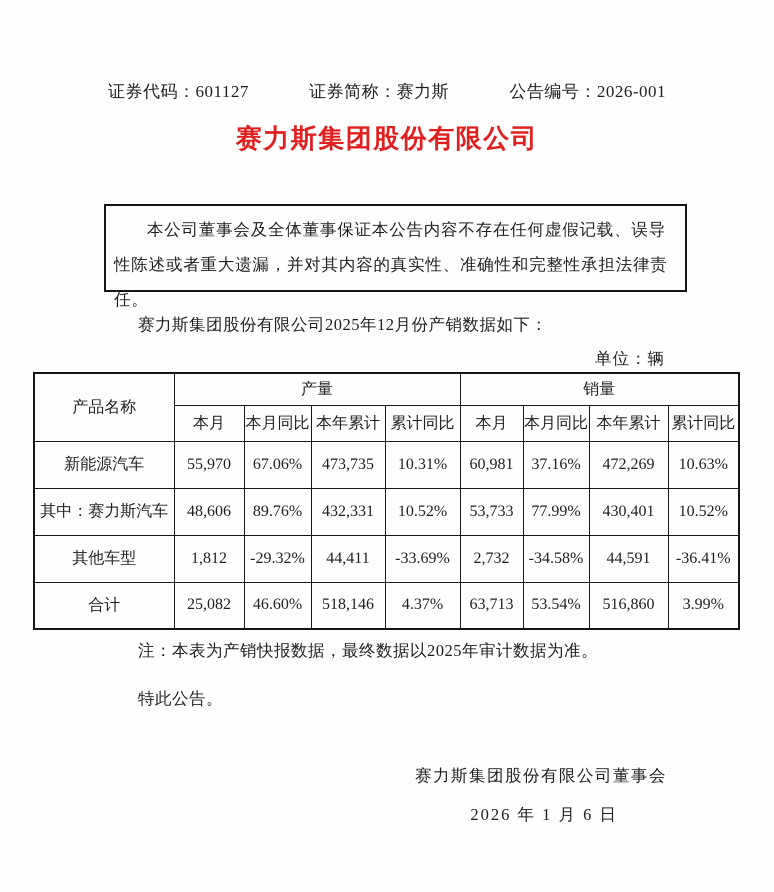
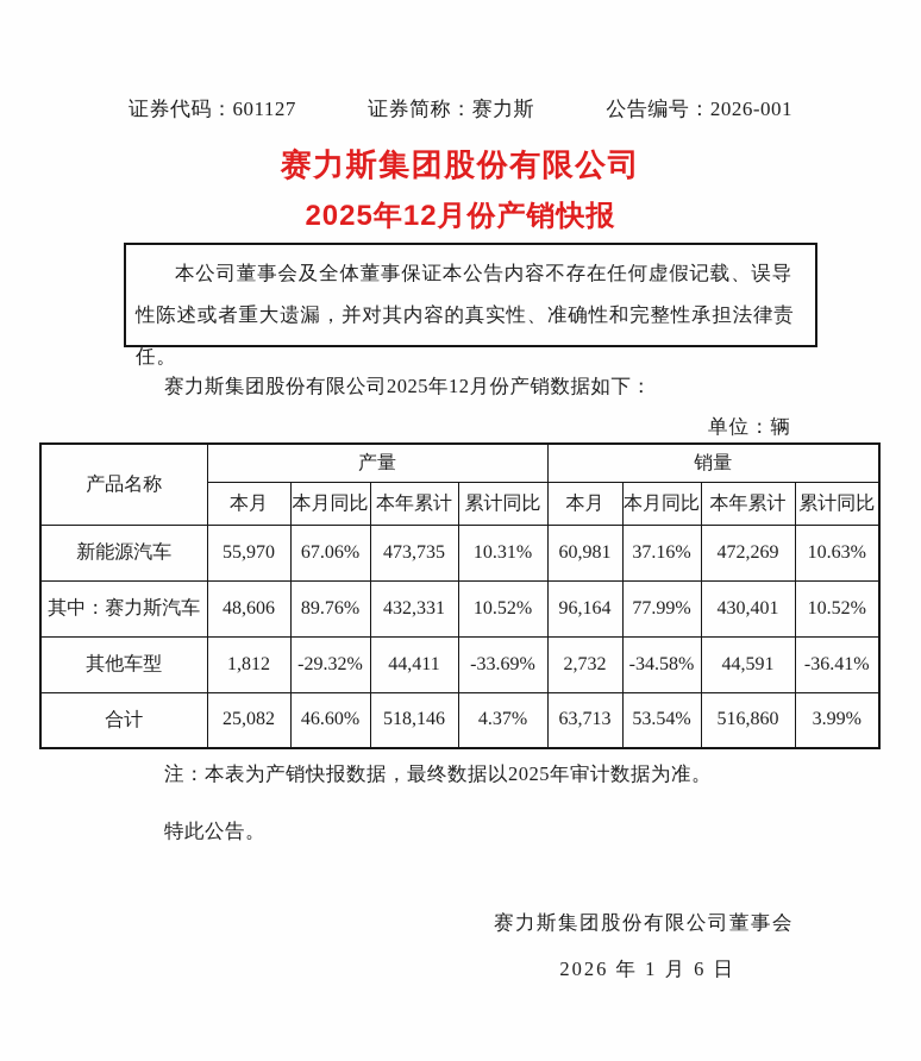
  证券代码：601127
  证券简称：赛力斯
  公告编号：2026-001
  赛力斯集团股份有限公司
+ 2025年12月份产销快报
  本公司董事会及全体董事保证本公告内容不存在任何虚假记载、误导性陈述或者重大遗漏，并对其内容的真实性、准确性和完整性承担法律责任。
  赛力斯集团股份有限公司2025年12月份产销数据如下：
  单位：辆
  产品名称	产量	销量
  本月	本月同比	本年累计	累计同比	本月	本月同比	本年累计	累计同比
  新能源汽车	55,970	67.06%	473,735	10.31%	60,981	37.16%	472,269	10.63%
- 其中：赛力斯汽车	48,606	89.76%	432,331	10.52%	53,733	77.99%	430,401	10.52%
+ 其中：赛力斯汽车	48,606	89.76%	432,331	10.52%	96,164	77.99%	430,401	10.52%
  其他车型	1,812	-29.32%	44,411	-33.69%	2,732	-34.58%	44,591	-36.41%
  合计	25,082	46.60%	518,146	4.37%	63,713	53.54%	516,860	3.99%
  注：本表为产销快报数据，最终数据以2025年审计数据为准。
  特此公告。
  赛力斯集团股份有限公司董事会
  2026 年 1 月 6 日
